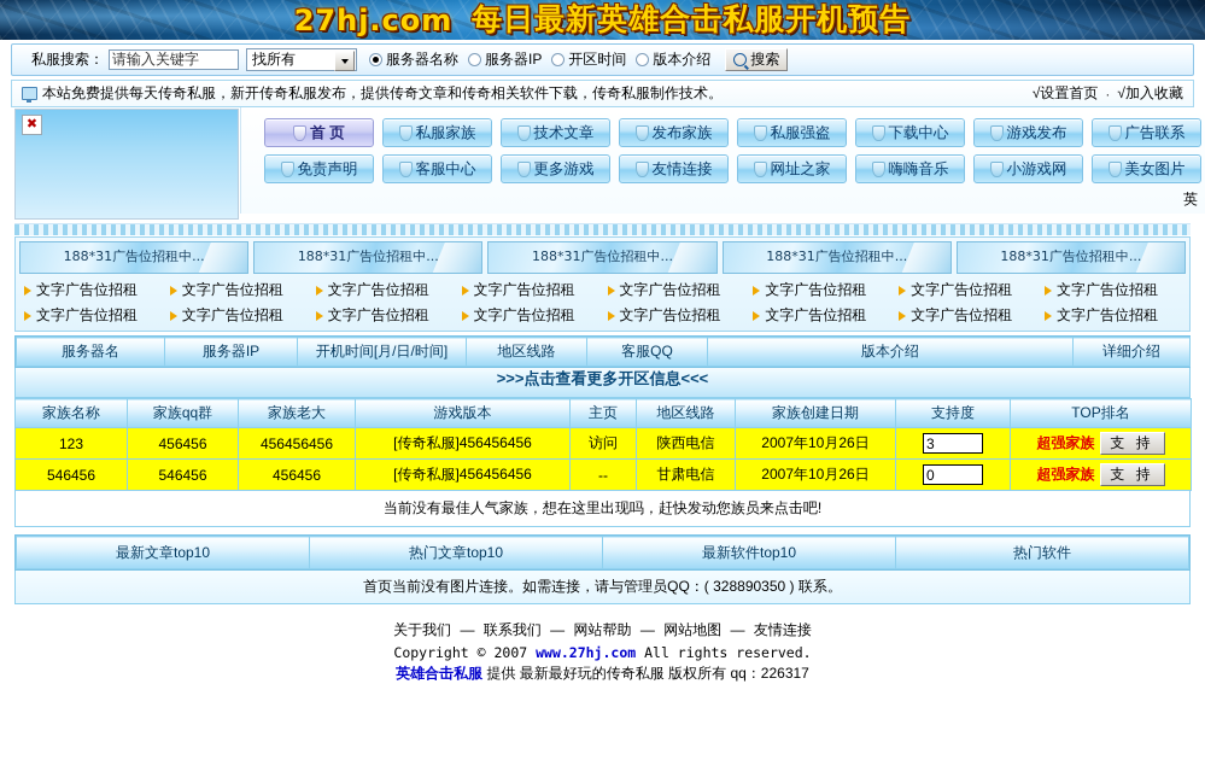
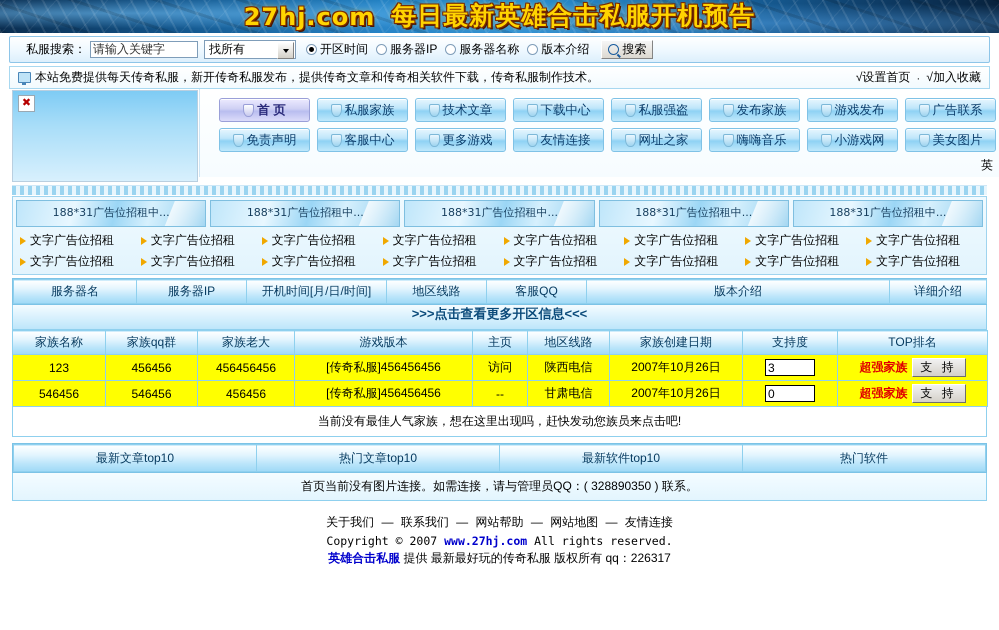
  27hj.com
  每日最新英雄合击私服开机预告
  私服搜索：
  请输入关键字
  找所有
- 服务器名称
+ 开区时间
  服务器IP
- 开区时间
+ 服务器名称
  版本介绍
  搜索
  本站免费提供每天传奇私服，新开传奇私服发布，提供传奇文章和传奇相关软件下载，传奇私服制作技术。
  √设置首页
  ·
  √加入收藏
  ✖
  首 页
  私服家族
  技术文章
- 发布家族
+ 下载中心
  私服强盗
- 下载中心
+ 发布家族
  游戏发布
  广告联系
  免责声明
  客服中心
  更多游戏
  友情连接
  网址之家
  嗨嗨音乐
  小游戏网
  美女图片
  英
  188*31广告位招租中...
  188*31广告位招租中...
  188*31广告位招租中...
  188*31广告位招租中...
  188*31广告位招租中...
  文字广告位招租
  文字广告位招租
  文字广告位招租
  文字广告位招租
  文字广告位招租
  文字广告位招租
  文字广告位招租
  文字广告位招租
  文字广告位招租
  文字广告位招租
  文字广告位招租
  文字广告位招租
  文字广告位招租
  文字广告位招租
  文字广告位招租
  文字广告位招租
  服务器名	服务器IP	开机时间[月/日/时间]	地区线路	客服QQ	版本介绍	详细介绍
  >>>点击查看更多开区信息<<<
  家族名称	家族qq群	家族老大	游戏版本	主页	地区线路	家族创建日期	支持度	TOP排名
  123	456456	456456456	[传奇私服]456456456	访问	陕西电信	2007年10月26日	3	超强家族 支 持
  546456	546456	456456	[传奇私服]456456456	--	甘肃电信	2007年10月26日	0	超强家族 支 持
  当前没有最佳人气家族，想在这里出现吗，赶快发动您族员来点击吧!
  最新文章top10	热门文章top10	最新软件top10	热门软件
  首页当前没有图片连接。如需连接，请与管理员QQ：( 328890350 ) 联系。
  关于我们 — 联系我们 — 网站帮助 — 网站地图 — 友情连接
  Copyright © 2007 www.27hj.com All rights reserved.
  英雄合击私服 提供 最新最好玩的传奇私服 版权所有 qq：226317
